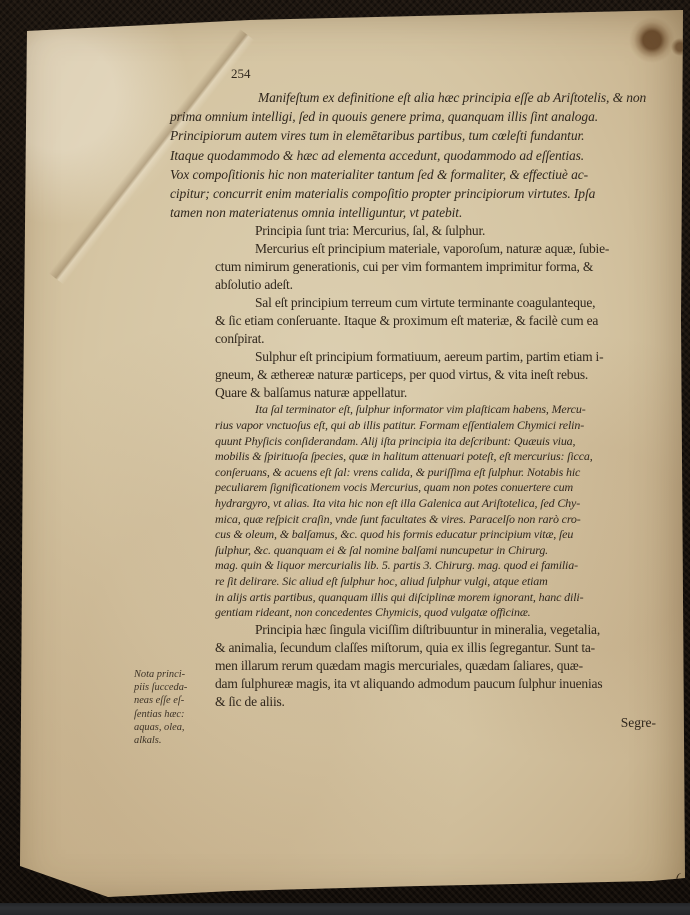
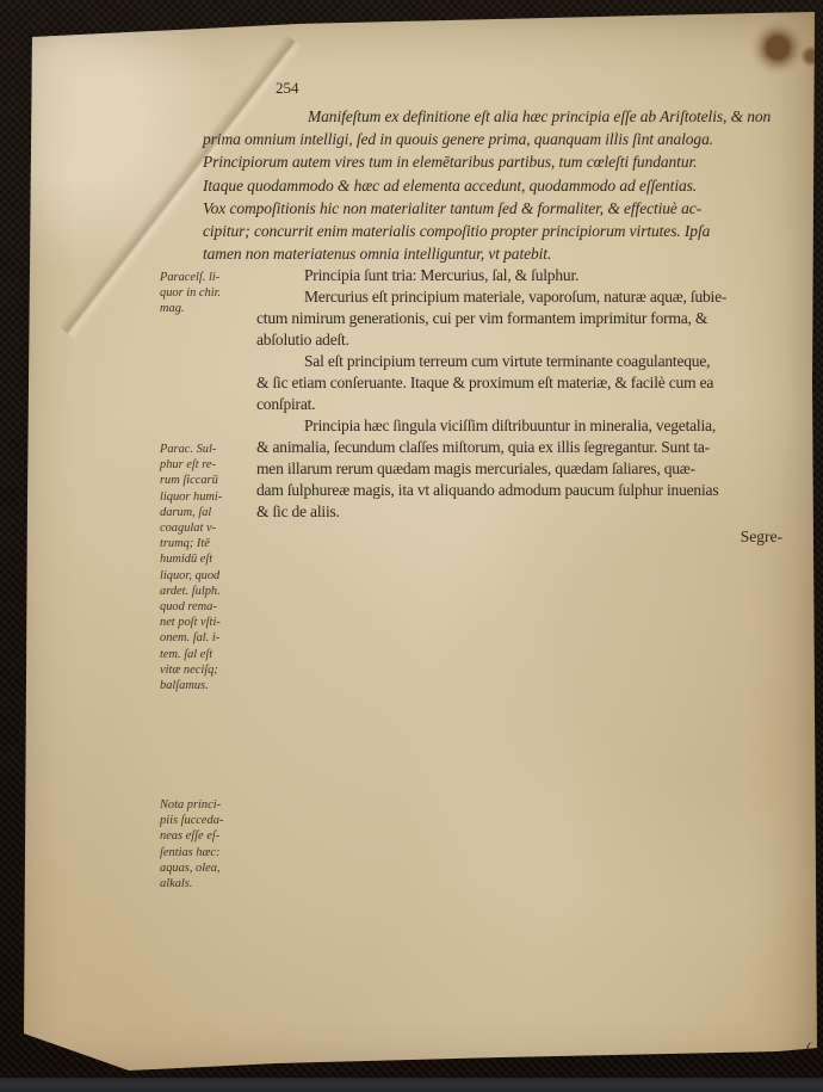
  254
  Manifeſtum ex definitione eſt alia hæc principia eſſe ab Ariſtotelis, & non
  prima omnium intelligi, ſed in quouis genere prima, quanquam illis ſint analoga.
  Principiorum autem vires tum in elemētaribus partibus, tum cœleſti fundantur.
  Itaque quodammodo & hæc ad elementa accedunt, quodammodo ad eſſentias.
  Vox compoſitionis hic non materialiter tantum ſed & formaliter, & effectiuè ac-
  cipitur; concurrit enim materialis compoſitio propter principiorum virtutes. Ipſa
  tamen non materiatenus omnia intelliguntur, vt patebit.
  Principia ſunt tria: Mercurius, ſal, & ſulphur.
  Mercurius eſt principium materiale, vaporoſum, naturæ aquæ, ſubie-
  ctum nimirum generationis, cui per vim formantem imprimitur forma, &
  abſolutio adeſt.
  Sal eſt principium terreum cum virtute terminante coagulanteque,
  & ſic etiam conſeruante. Itaque & proximum eſt materiæ, & facilè cum ea
  conſpirat.
- Sulphur eſt principium formatiuum, aereum partim, partim etiam i-
- gneum, & æthereæ naturæ particeps, per quod virtus, & vita ineſt rebus.
- Quare & balſamus naturæ appellatur.
- Ita ſal terminator eſt, ſulphur informator vim plaſticam habens, Mercu-
- rius vapor vnctuoſus eſt, qui ab illis patitur. Formam eſſentialem Chymici relin-
- quunt Phyſicis conſiderandam. Alij iſta principia ita deſcribunt: Quæuis viua,
- mobilis & ſpirituoſa ſpecies, quæ in halitum attenuari poteſt, eſt mercurius: ſicca,
- conſeruans, & acuens eſt ſal: vrens calida, & puriſſima eſt ſulphur. Notabis hic
- peculiarem ſignificationem vocis Mercurius, quam non potes conuertere cum
- hydrargyro, vt alias. Ita vita hic non eſt illa Galenica aut Ariſtotelica, ſed Chy-
- mica, quæ reſpicit craſin, vnde ſunt facultates & vires. Paracelſo non rarò cro-
- cus & oleum, & balſamus, &c. quod his formis educatur principium vitæ, ſeu
- ſulphur, &c. quanquam ei & ſal nomine balſami nuncupetur in Chirurg.
- mag. quin & liquor mercurialis lib. 5. partis 3. Chirurg. mag. quod ei familia-
- re ſit delirare. Sic aliud eſt ſulphur hoc, aliud ſulphur vulgi, atque etiam
- in alijs artis partibus, quanquam illis qui diſciplinæ morem ignorant, hanc dili-
- gentiam rideant, non concedentes Chymicis, quod vulgatæ officinæ.
  Principia hæc ſingula viciſſim diſtribuuntur in mineralia, vegetalia,
  & animalia, ſecundum claſſes miſtorum, quia ex illis ſegregantur. Sunt ta-
  men illarum rerum quædam magis mercuriales, quædam ſaliares, quæ-
  dam ſulphureæ magis, ita vt aliquando admodum paucum ſulphur inuenias
  & ſic de aliis.
  Segre-
+ Paracelſ. li-
+ quor in chir.
+ mag.
+ Parac. Sul-
+ phur eſt re-
+ rum ſiccarū
+ liquor humi-
+ darum, ſal
+ coagulat v-
+ trumq; Itē
+ humidū eſt
+ liquor, quod
+ ardet. ſulph.
+ quod rema-
+ net poſt vſti-
+ onem. ſal. i-
+ tem. ſal eſt
+ vitæ neciſq;
+ balſamus.
  Nota princi-
  piis ſucceda-
  neas eſſe eſ-
  ſentias hæc:
  aquas, olea,
  alkals.
